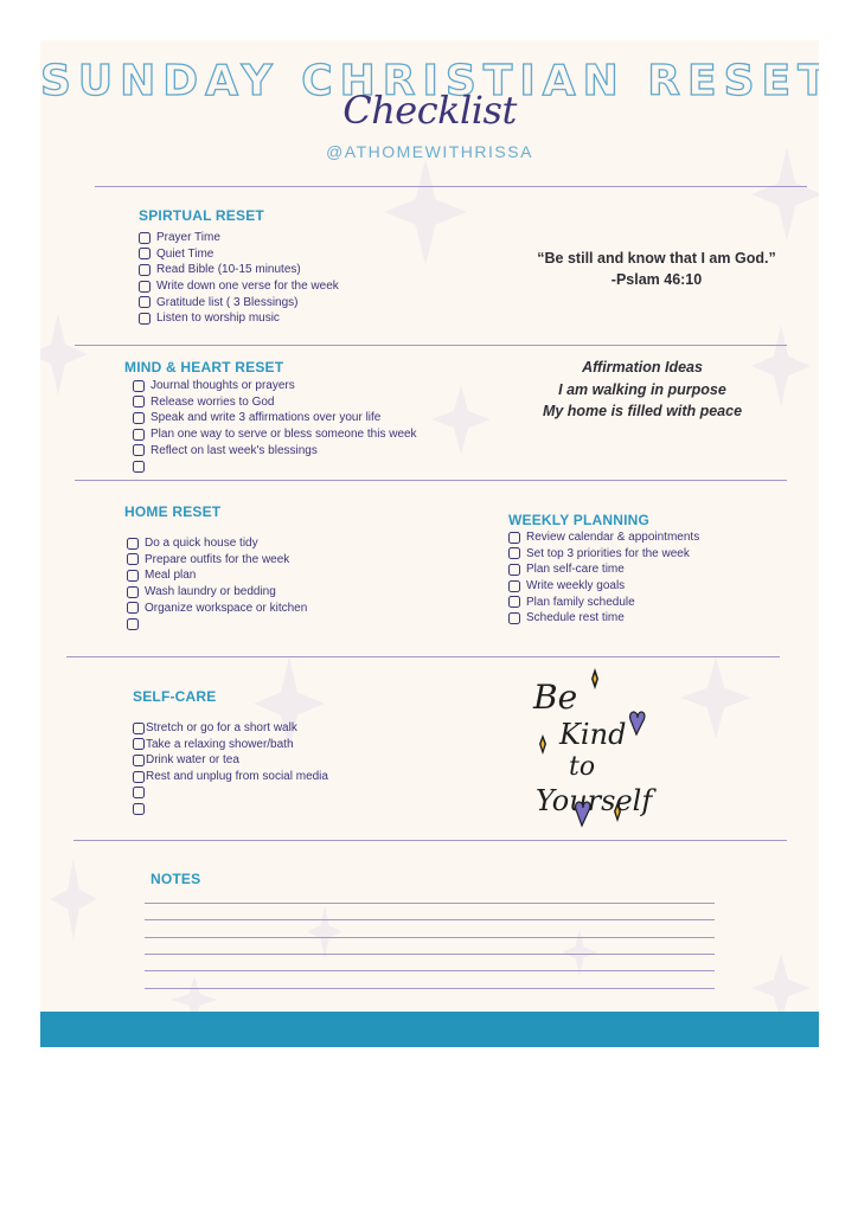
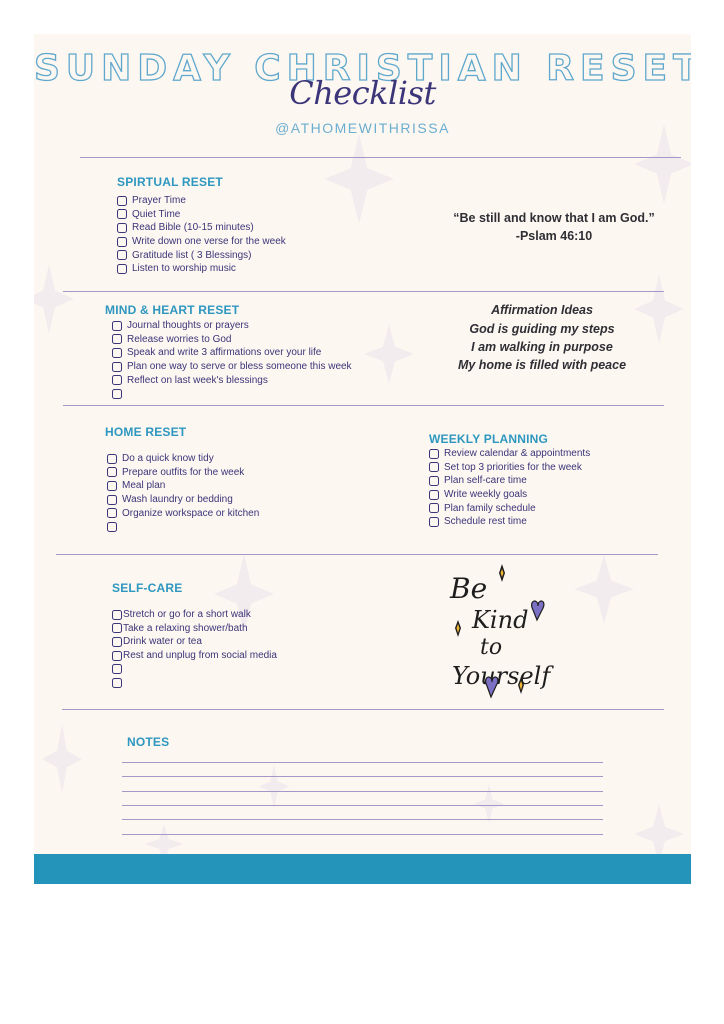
  SUNDAY CHRISTIAN RESET
  Checklist
  @ATHOMEWITHRISSA
  SPIRTUAL RESET
  Prayer Time
  Quiet Time
  Read Bible (10-15 minutes)
  Write down one verse for the week
  Gratitude list ( 3 Blessings)
  Listen to worship music
  “Be still and know that I am God.”
  -Pslam 46:10
  MIND & HEART RESET
  Journal thoughts or prayers
  Release worries to God
  Speak and write 3 affirmations over your life
  Plan one way to serve or bless someone this week
  Reflect on last week's blessings
  Affirmation Ideas
+ God is guiding my steps
  I am walking in purpose
  My home is filled with peace
  HOME RESET
- Do a quick house tidy
+ Do a quick know tidy
  Prepare outfits for the week
  Meal plan
  Wash laundry or bedding
  Organize workspace or kitchen
  WEEKLY PLANNING
  Review calendar & appointments
  Set top 3 priorities for the week
  Plan self-care time
  Write weekly goals
  Plan family schedule
  Schedule rest time
  SELF-CARE
  Stretch or go for a short walk
  Take a relaxing shower/bath
  Drink water or tea
  Rest and unplug from social media
  Be
  Kind
  to
  Yourself
  NOTES
